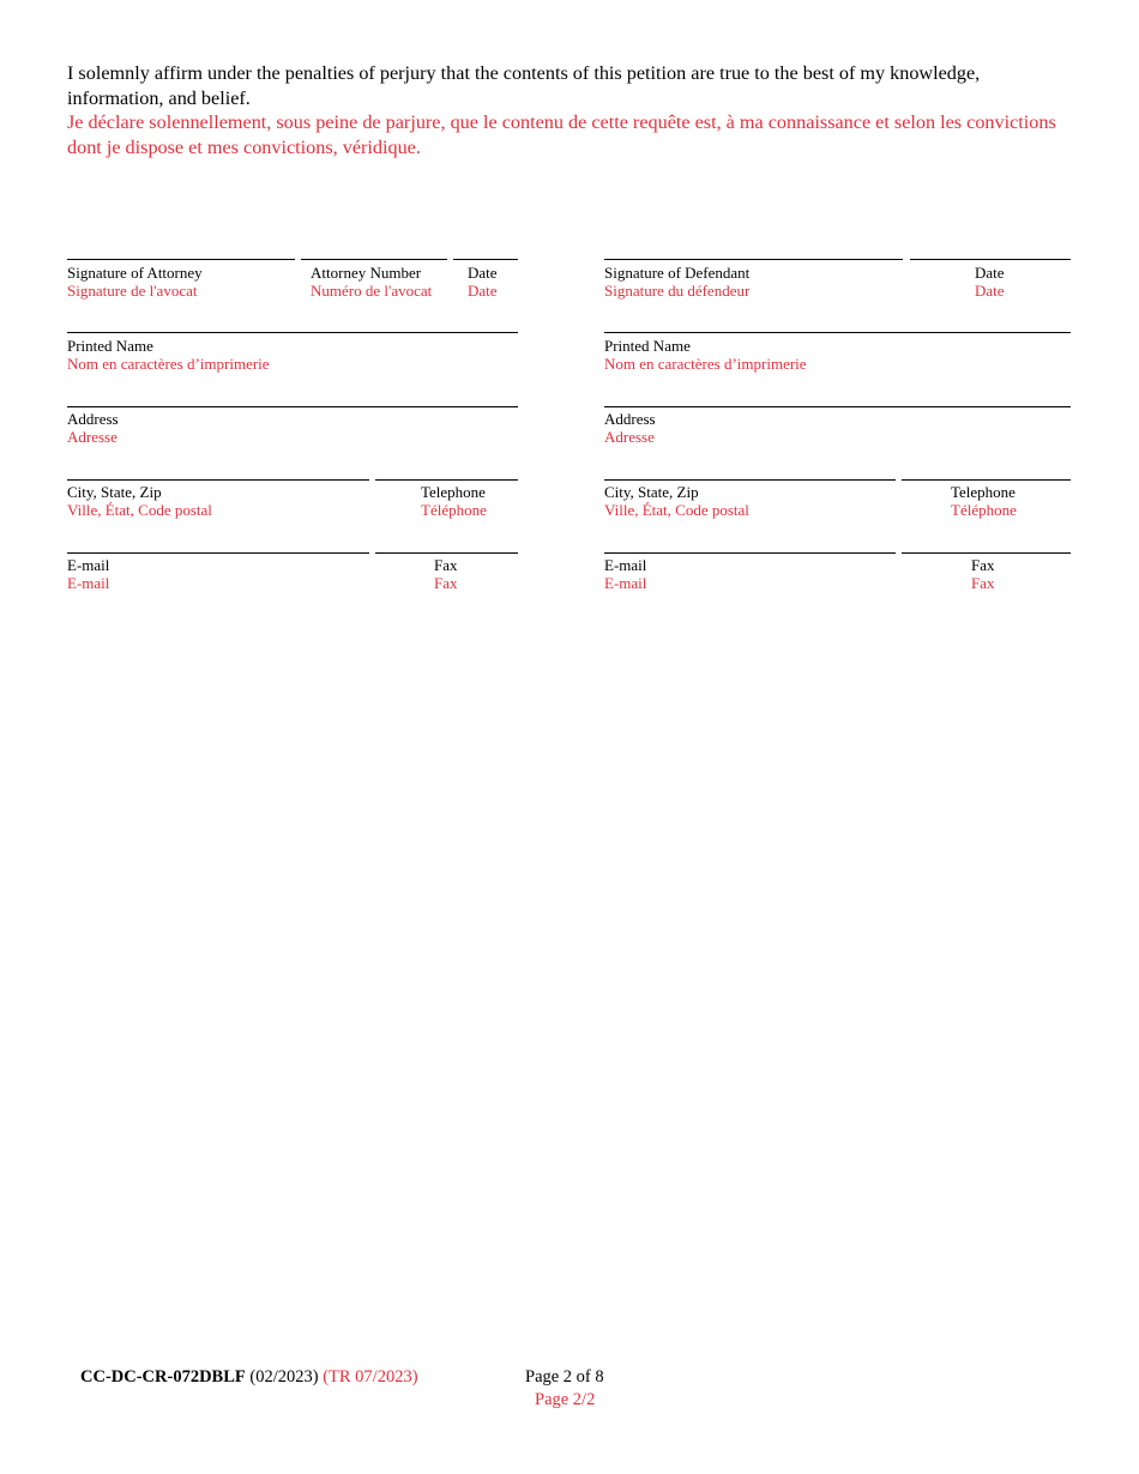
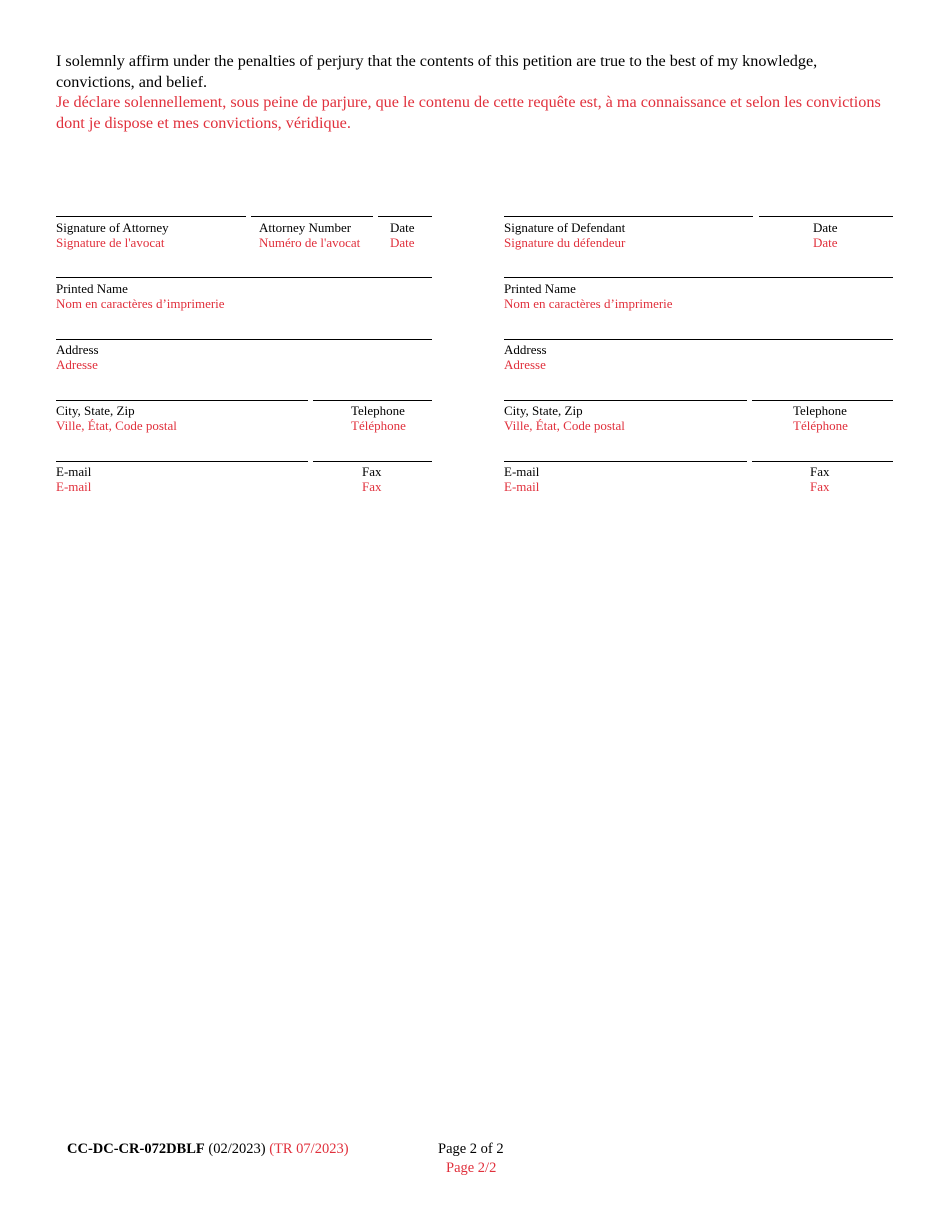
- I solemnly affirm under the penalties of perjury that the contents of this petition are true to the best of my knowledge, information, and belief.
+ I solemnly affirm under the penalties of perjury that the contents of this petition are true to the best of my knowledge, convictions, and belief.
  Je déclare solennellement, sous peine de parjure, que le contenu de cette requête est, à ma connaissance et selon les convictions dont je dispose et mes convictions, véridique.
  Signature of Attorney
  Signature de l'avocat
  Attorney Number
  Numéro de l'avocat
  Date
  Date
  Printed Name
  Nom en caractères d’imprimerie
  Address
  Adresse
  City, State, Zip
  Ville, État, Code postal
  Telephone
  Téléphone
  E-mail
  E-mail
  Fax
  Fax
  Signature of Defendant
  Signature du défendeur
  Date
  Date
  Printed Name
  Nom en caractères d’imprimerie
  Address
  Adresse
  City, State, Zip
  Ville, État, Code postal
  Telephone
  Téléphone
  E-mail
  E-mail
  Fax
  Fax
  CC-DC-CR-072DBLF (02/2023) (TR 07/2023)
- Page 2 of 8
+ Page 2 of 2
  Page 2/2
